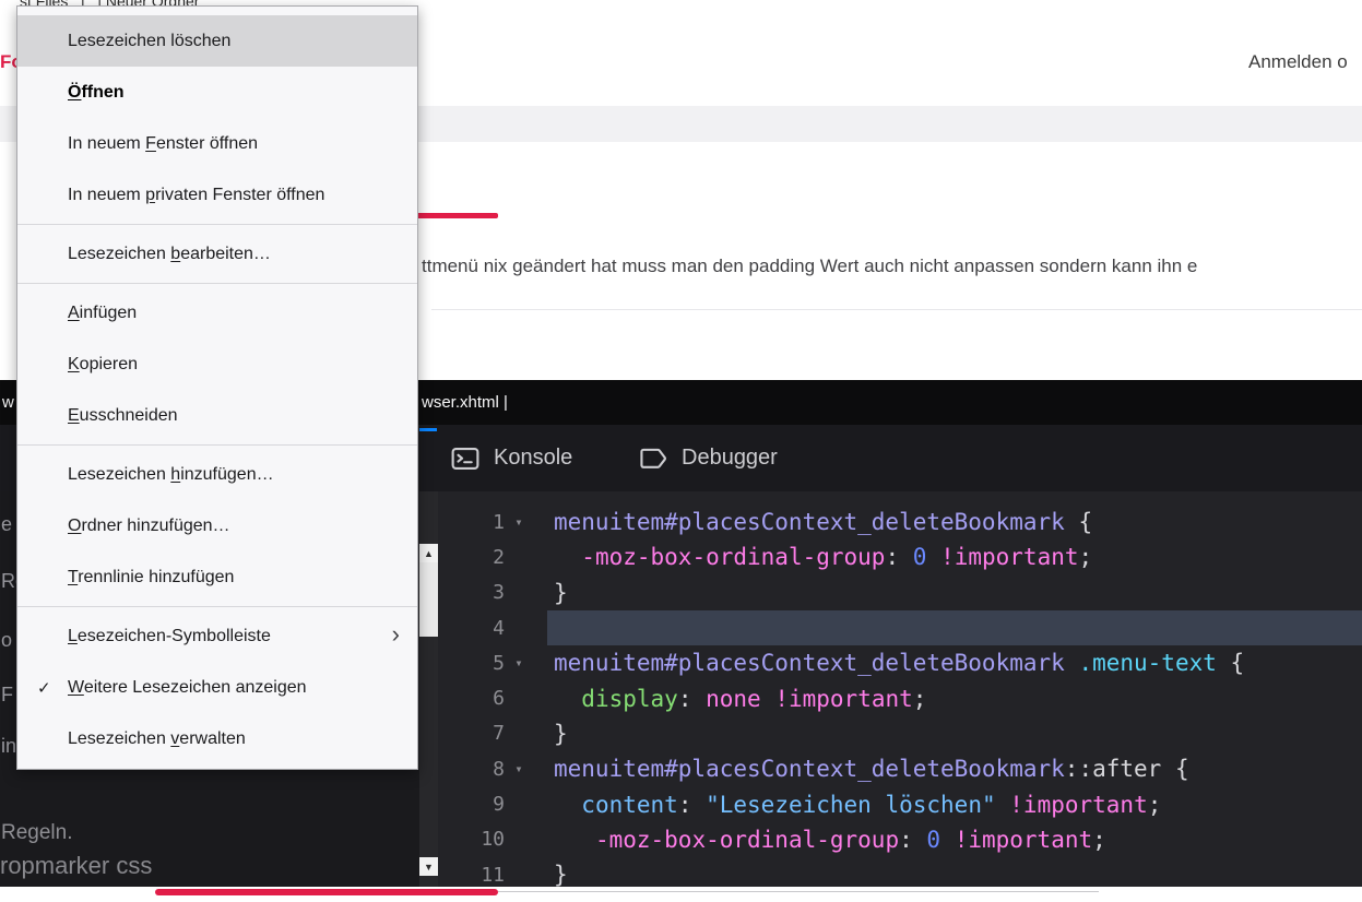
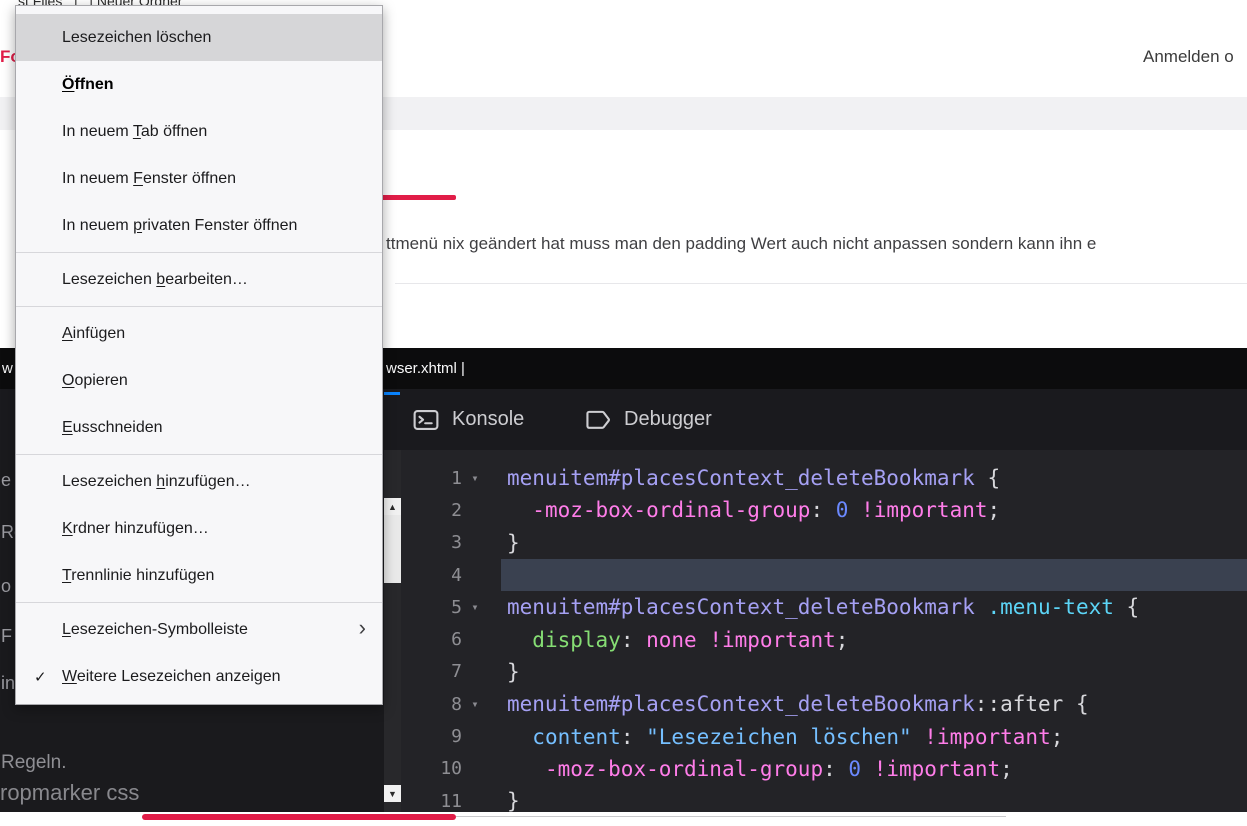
  st Files | | Neuer Ordner
  Anmelden o
  ttmenü nix geändert hat muss man den padding Wert auch nicht anpassen sondern kann ihn e
  w
  wser.xhtml |
  Konsole
  Debugger
  Regeln.
  ropmarker css
  e
  o
  F
  in
  ▲
  ▼
  1
  ▾
  menuitem#placesContext_deleteBookmark {
  2
  -moz-box-ordinal-group: 0 !important;
  3
  }
  4
  5
  ▾
  menuitem#placesContext_deleteBookmark .menu-text {
  6
  display: none !important;
  7
  }
  8
  ▾
  menuitem#placesContext_deleteBookmark::after {
  9
  content: "Lesezeichen löschen" !important;
  10
  -moz-box-ordinal-group: 0 !important;
  11
  }
  Lesezeichen löschen
  Öffnen
+ In neuem Tab öffnen
  In neuem Fenster öffnen
  In neuem privaten Fenster öffnen
  Lesezeichen bearbeiten…
  Ainfügen
- Kopieren
+ Oopieren
  Eusschneiden
  Lesezeichen hinzufügen…
- Ordner hinzufügen…
+ Krdner hinzufügen…
  Trennlinie hinzufügen
  Lesezeichen-Symbolleiste
  ›
  ✓
  Weitere Lesezeichen anzeigen
- Lesezeichen verwalten
